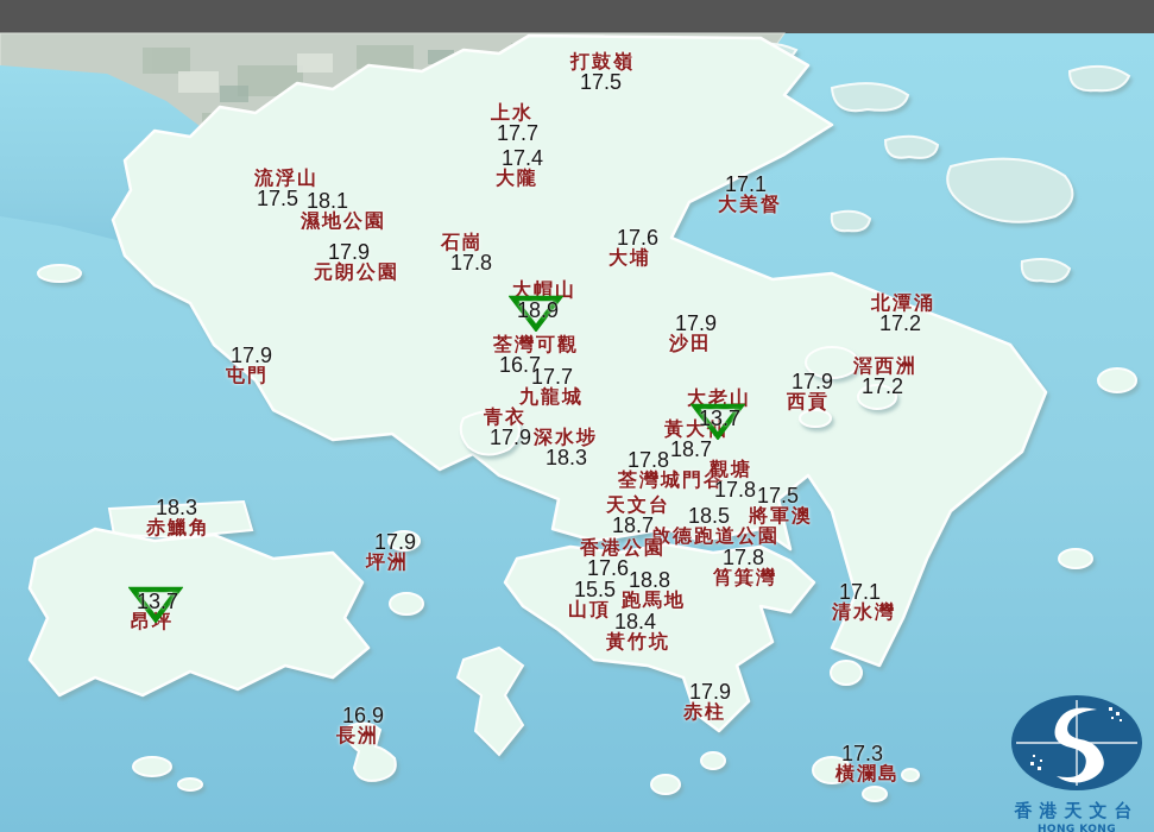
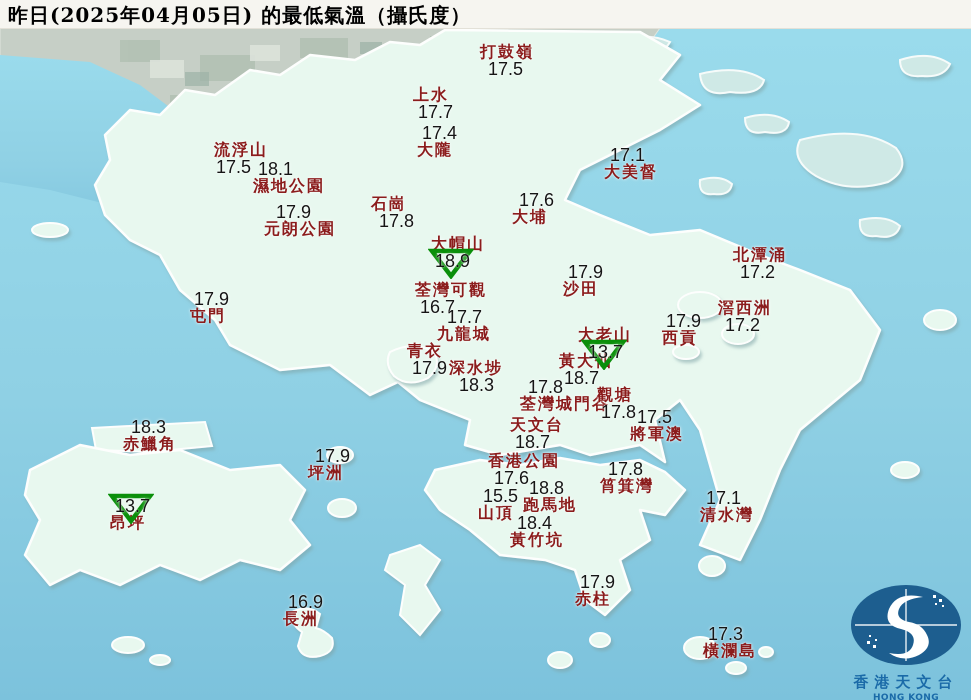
+ 昨日(2025年04月05日) 的最低氣溫（攝氏度）
  打鼓嶺
  17.5
  上水
  17.7
  17.4
  大隴
  流浮山
  17.5
  18.1
  濕地公園
  17.1
  大美督
  石崗
  17.8
  17.9
  元朗公園
  17.6
  大埔
  大帽山
  18.9
  17.9
  沙田
  北潭涌
  17.2
  荃灣可觀
  16.7
  17.9
  屯門
  滘西洲
  17.2
  17.9
  西貢
  17.7
  九龍城
  大老山
  13.7
  青衣
  17.9
  深水埗
  18.3
  黃大仙
  18.7
  17.8
  荃灣城門谷
  觀塘
  17.8
  天文台
  18.7
  17.5
  將軍澳
- 18.5
- 啟德跑道公園
  香港公園
  17.6
  18.3
  赤鱲角
  17.9
  坪洲
  17.8
  筲箕灣
  15.5
  山頂
  18.8
  跑馬地
  18.4
  黃竹坑
  17.1
  清水灣
  13.7
  昂坪
  17.9
  赤柱
  16.9
  長洲
  17.3
  橫瀾島
  香港天文台
